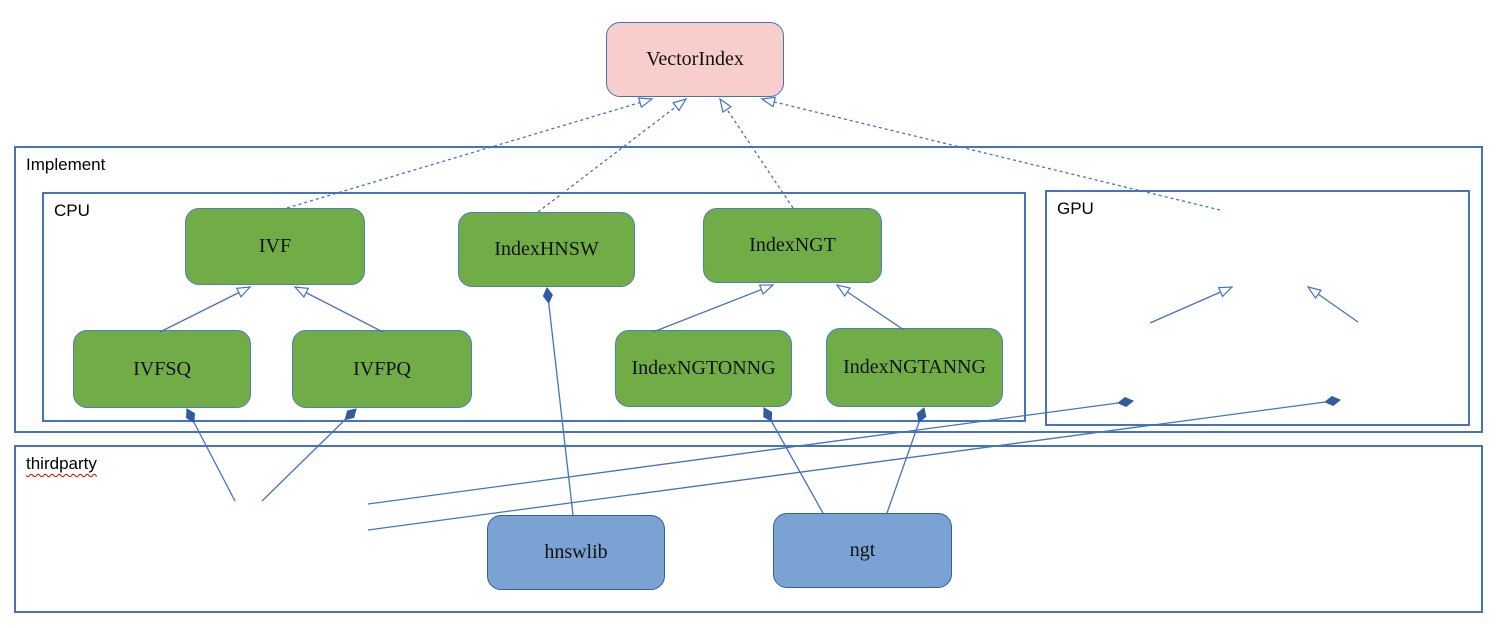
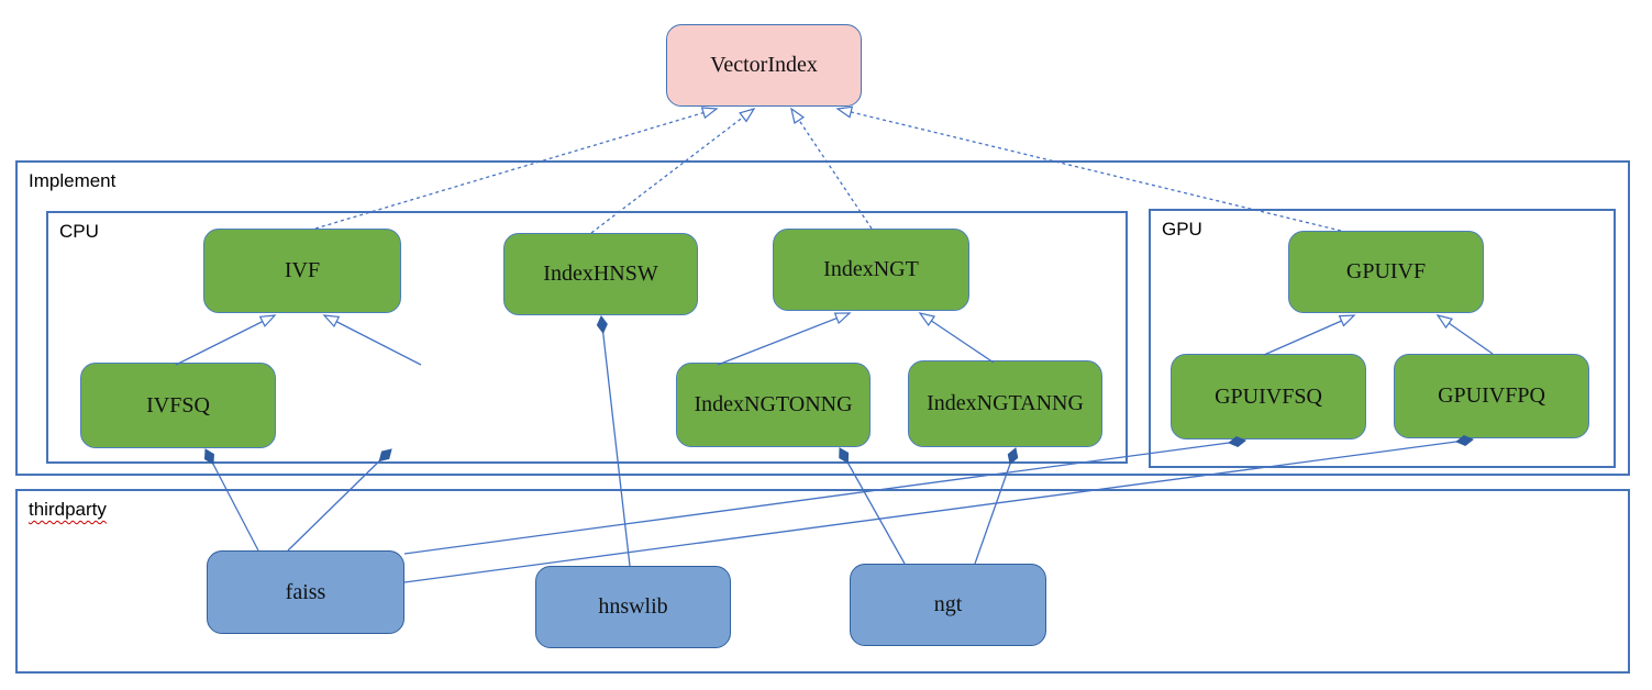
  Implement
  CPU
  GPU
  thirdparty
  VectorIndex
  IVF
  IndexHNSW
  IndexNGT
  IVFSQ
- IVFPQ
  IndexNGTONNG
  IndexNGTANNG
+ GPUIVF
+ GPUIVFSQ
+ GPUIVFPQ
+ faiss
  hnswlib
  ngt
